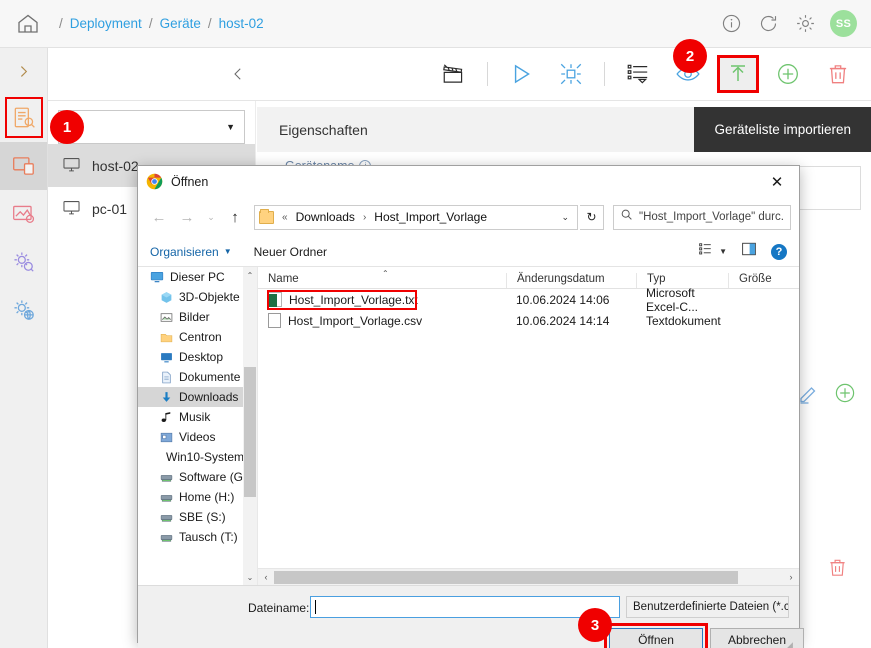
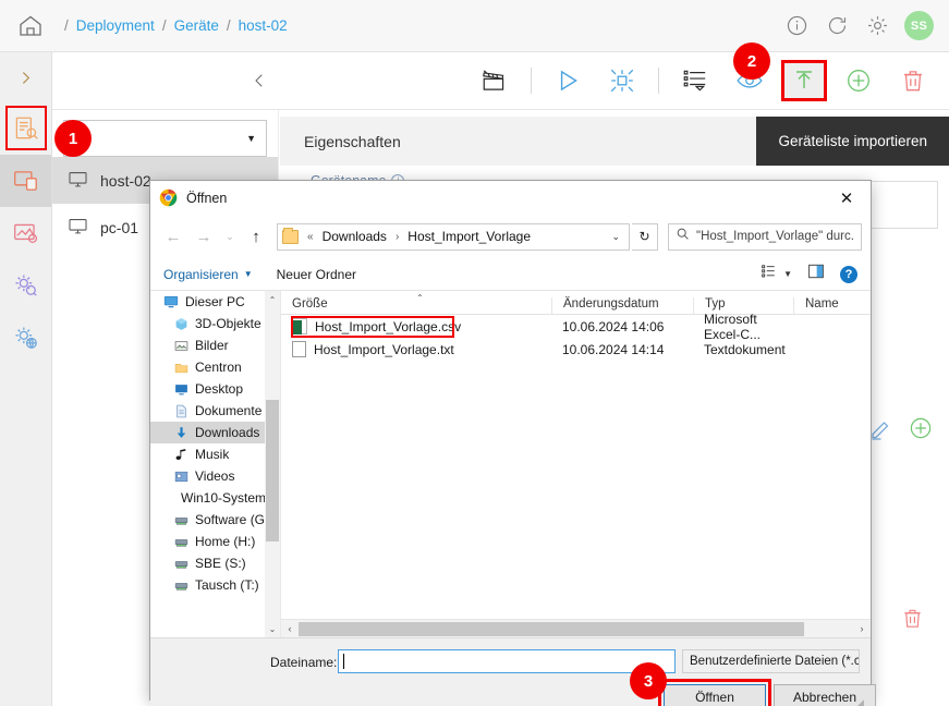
  /
  Deployment
  /
  Geräte
  /
  host-02
  SS
  ▼
  host-02
  pc-01
  Eigenschaften
  Geräteliste importieren
  Öffnen
  ✕
  ←
  →
  ⌄
  ↑
  «
  Downloads
  ›
  Host_Import_Vorlage
  ⌄
  ↻
  "Host_Import_Vorlage" durc.
  Organisieren
  ▼
  Neuer Ordner
  ▼
  ?
  Dieser PC
  3D-Objekte
  Bilder
  Centron
  Desktop
  Dokumente
  Downloads
  Musik
  Videos
  Win10-System
  Software (G
  Home (H:)
  SBE (S:)
  Tausch (T:)
  ⌃
  ⌄
  ⌃
- Name
+ Größe
  Änderungsdatum
  Typ
- Größe
+ Name
- Host_Import_Vorlage.txt
+ Host_Import_Vorlage.csv
  10.06.2024 14:06
  Microsoft Excel-C...
- Host_Import_Vorlage.csv
+ Host_Import_Vorlage.txt
  10.06.2024 14:14
  Textdokument
  ‹
  ›
  Dateiname:
  Benutzerdefinierte Dateien (*.c
  Öffnen
  Abbrechen
  ◢
  1
  2
  3
